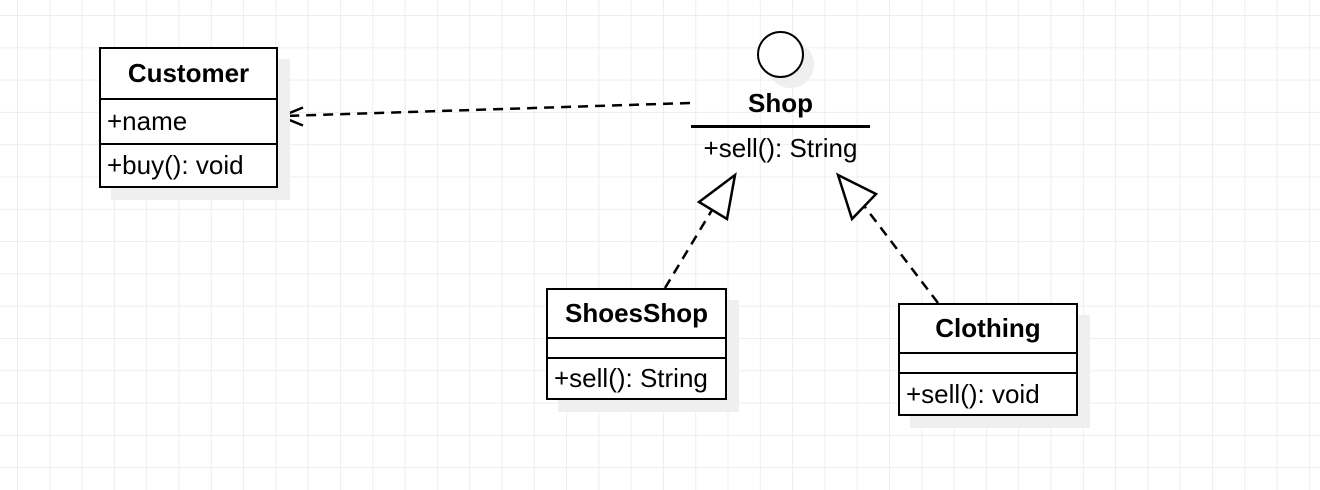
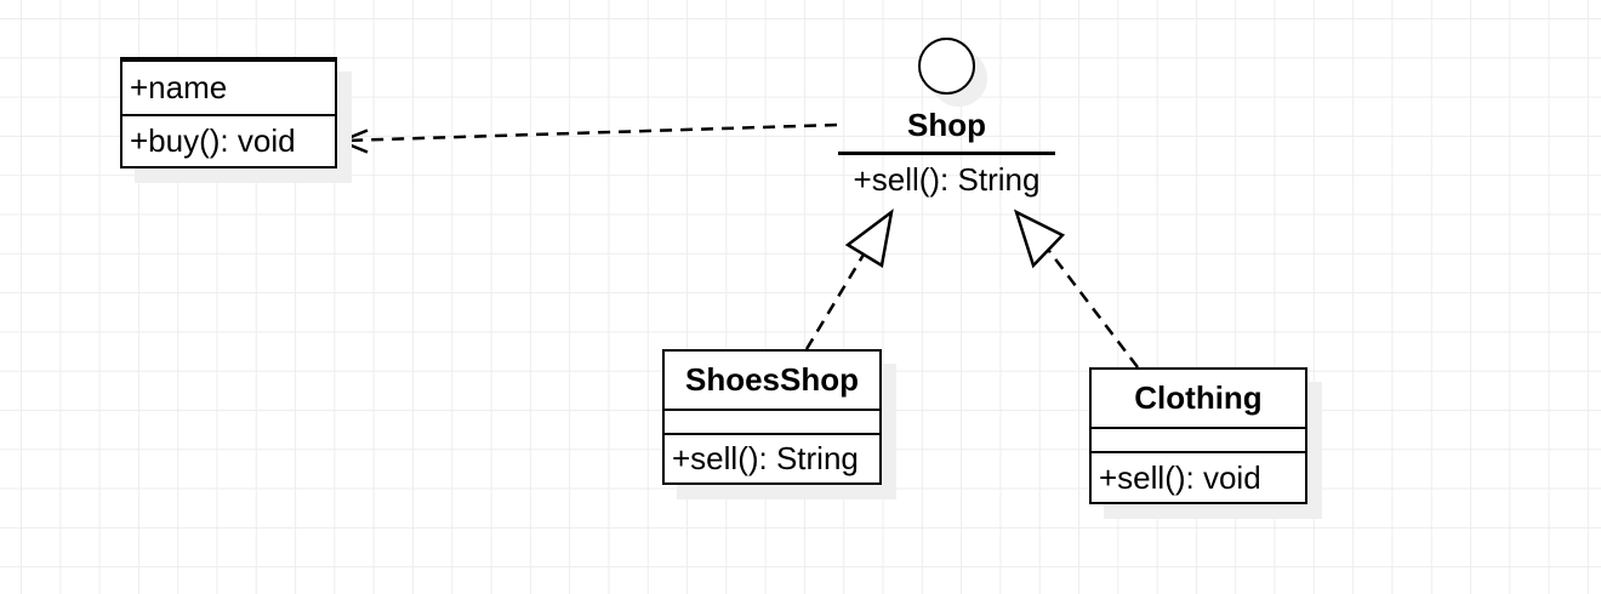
- Customer
  +name
  +buy(): void
  Shop
  +sell(): String
  ShoesShop
  +sell(): String
  Clothing
  +sell(): void
